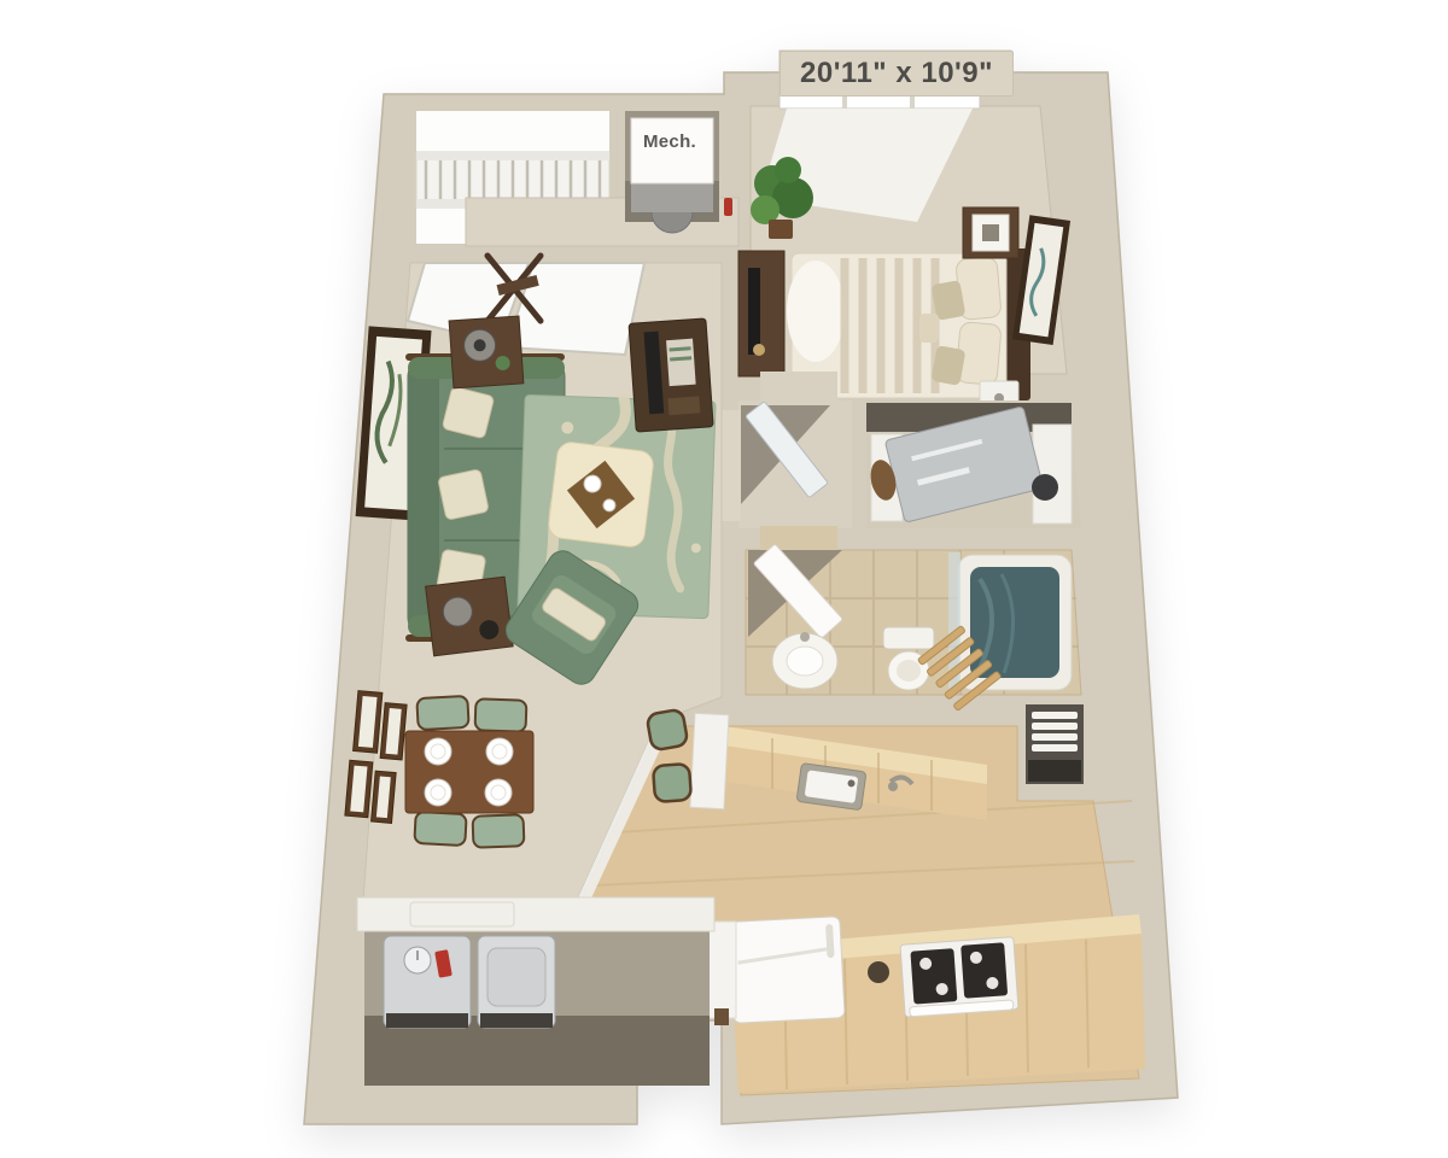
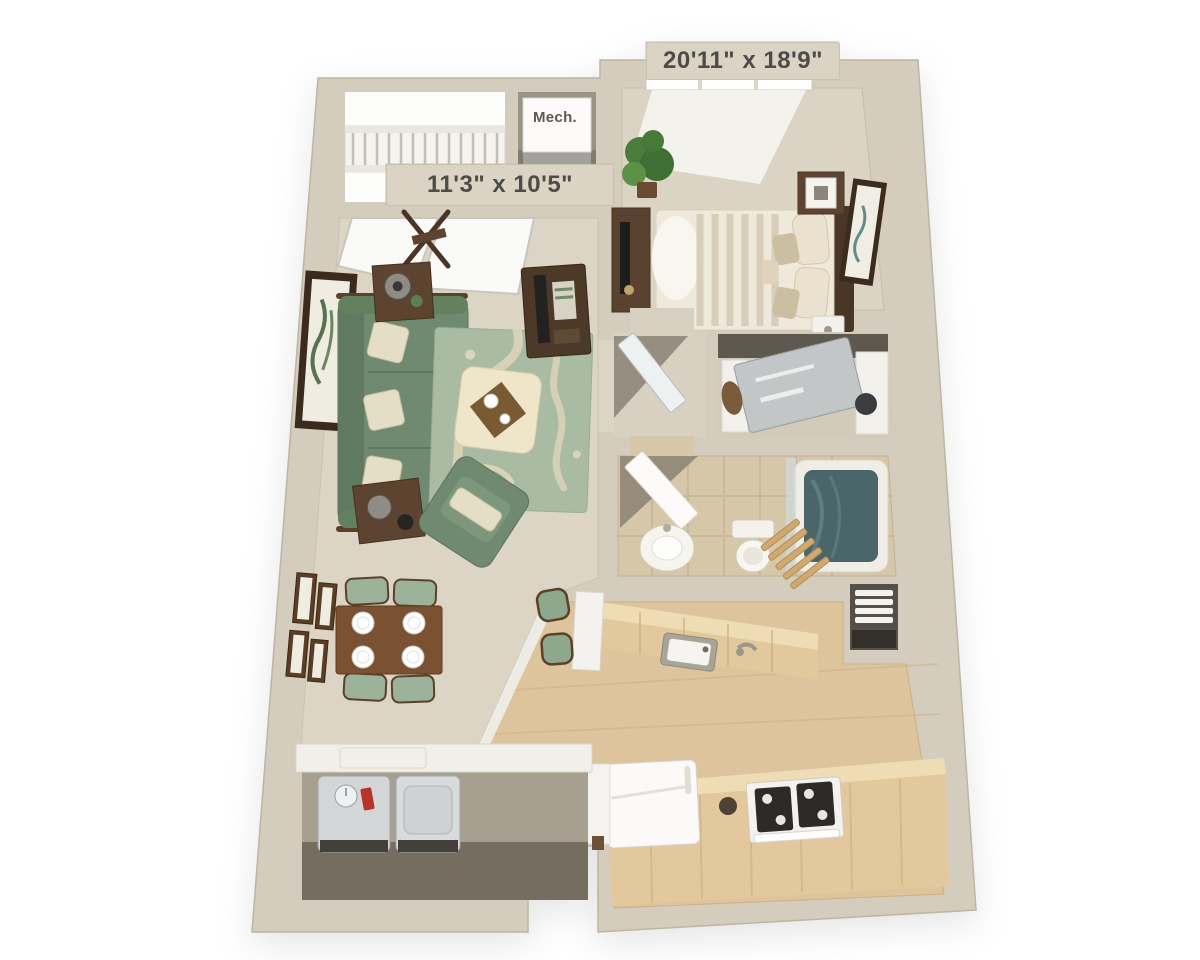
- 20'11" x 10'9"
+ 20'11" x 18'9"
+ 11'3" x 10'5"
  Mech.
